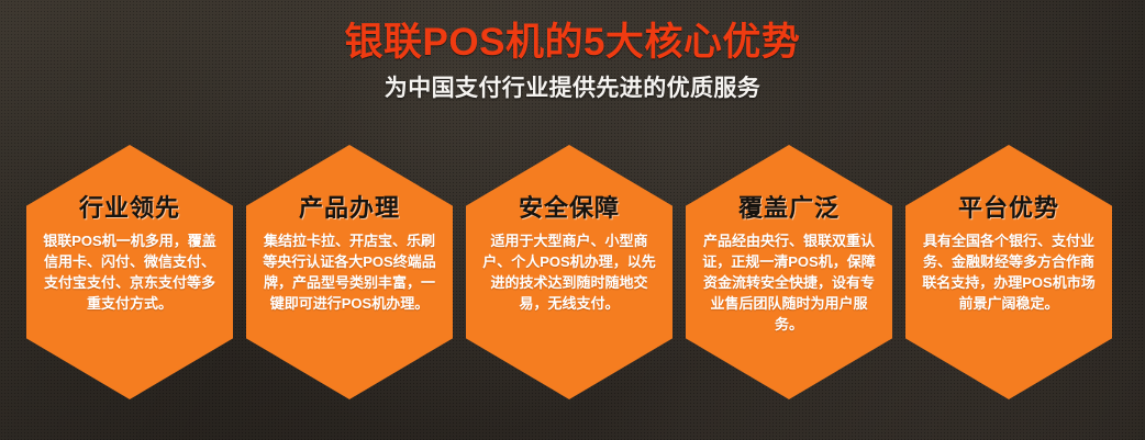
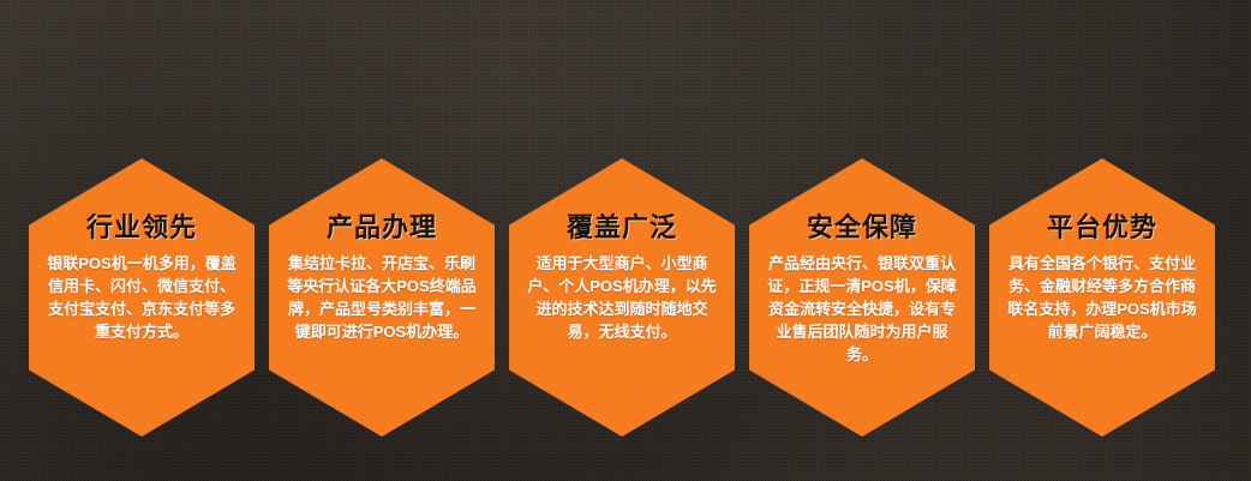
- 银联POS机的5大核心优势
- 为中国支付行业提供先进的优质服务
  行业领先
  银联POS机一机多用，覆盖信用卡、闪付、微信支付、支付宝支付、京东支付等多重支付方式。
  产品办理
  集结拉卡拉、开店宝、乐刷等央行认证各大POS终端品牌，产品型号类别丰富，一键即可进行POS机办理。
- 安全保障
+ 覆盖广泛
  适用于大型商户、小型商户、个人POS机办理，以先进的技术达到随时随地交易，无线支付。
- 覆盖广泛
+ 安全保障
  产品经由央行、银联双重认证，正规一清POS机，保障资金流转安全快捷，设有专业售后团队随时为用户服务。
  平台优势
  具有全国各个银行、支付业务、金融财经等多方合作商联名支持，办理POS机市场前景广阔稳定。
